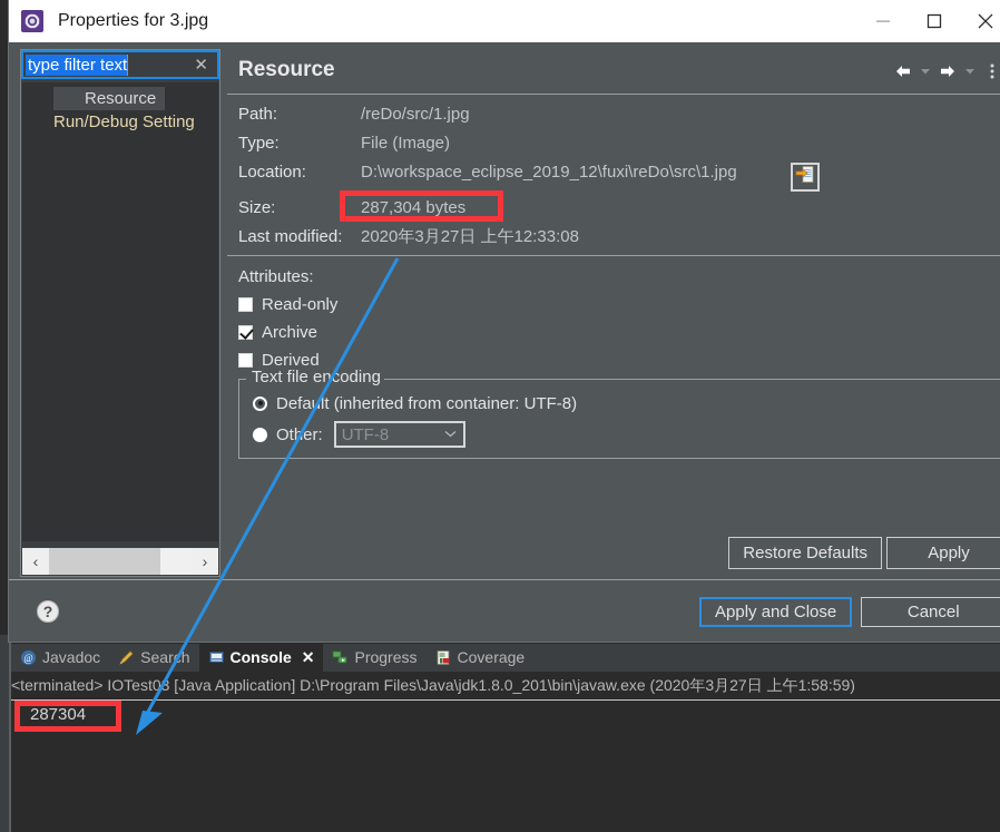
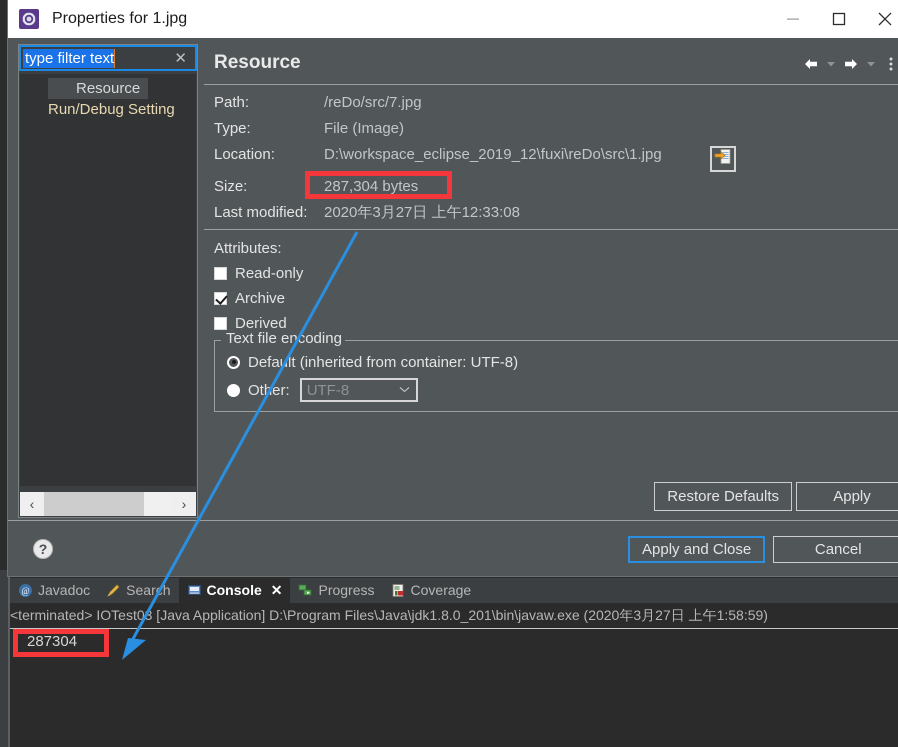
  @
  Javadoc
  Searh
  Console
  ✕
  Progress
  Coverage
  <terminated> IOTest03 [Java Application] D:\Program Files\Java\jdk1.8.0_201\bin\javaw.exe (2020年3月27日 上午1:58:59)
  287304
- Properties for 3.jpg
+ Properties for 1.jpg
  type filter text
  ✕
  Resource
  Run/Debug Setting
  ‹
  ›
  Resource
  Path:
- /reDo/src/1.jpg
+ /reDo/src/7.jpg
  Type:
  File (Image)
  Location:
  D:\workspace_eclipse_2019_12\fuxi\reDo\src\1.jpg
  Size:
  287,304 bytes
  Last modified:
  2020年3月27日 上午12:33:08
  Attributes:
  Read-only
  Archive
  Derived
  Text file encoding
  Defalt (inherited from container: UTF-8)
  Other:
  UTF-8
  Restore Defaults
  Apply
  ?
  Apply and Close
  Cancel
